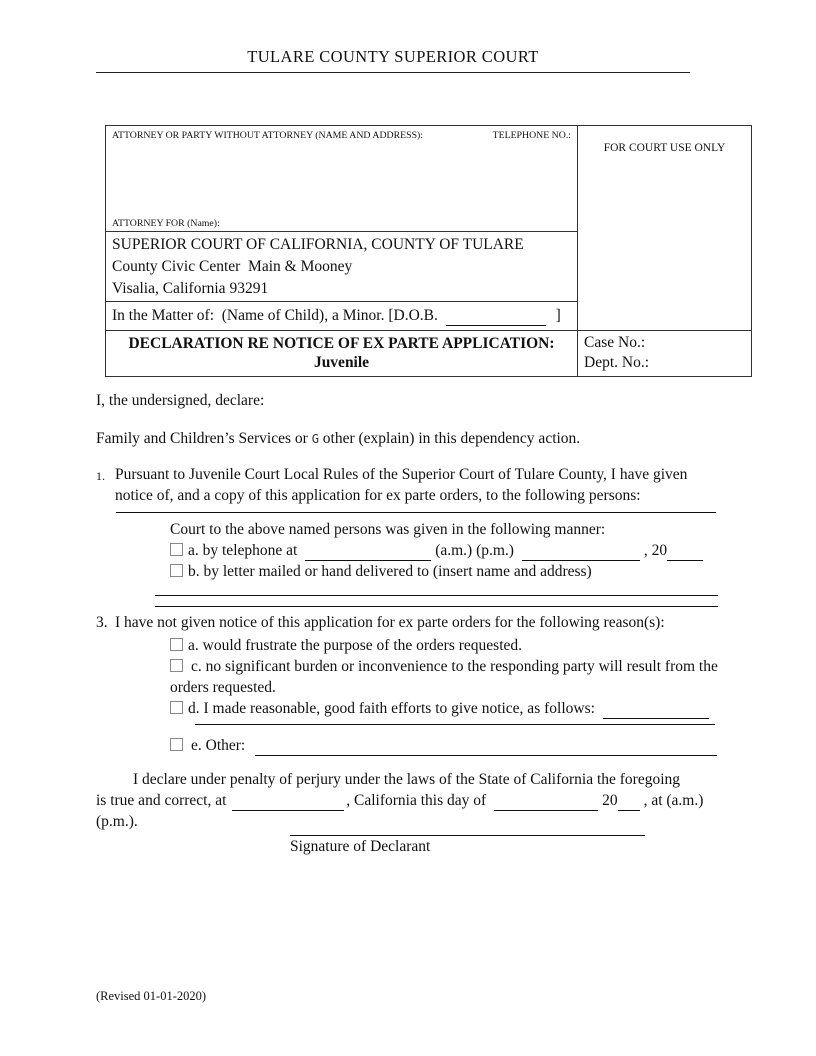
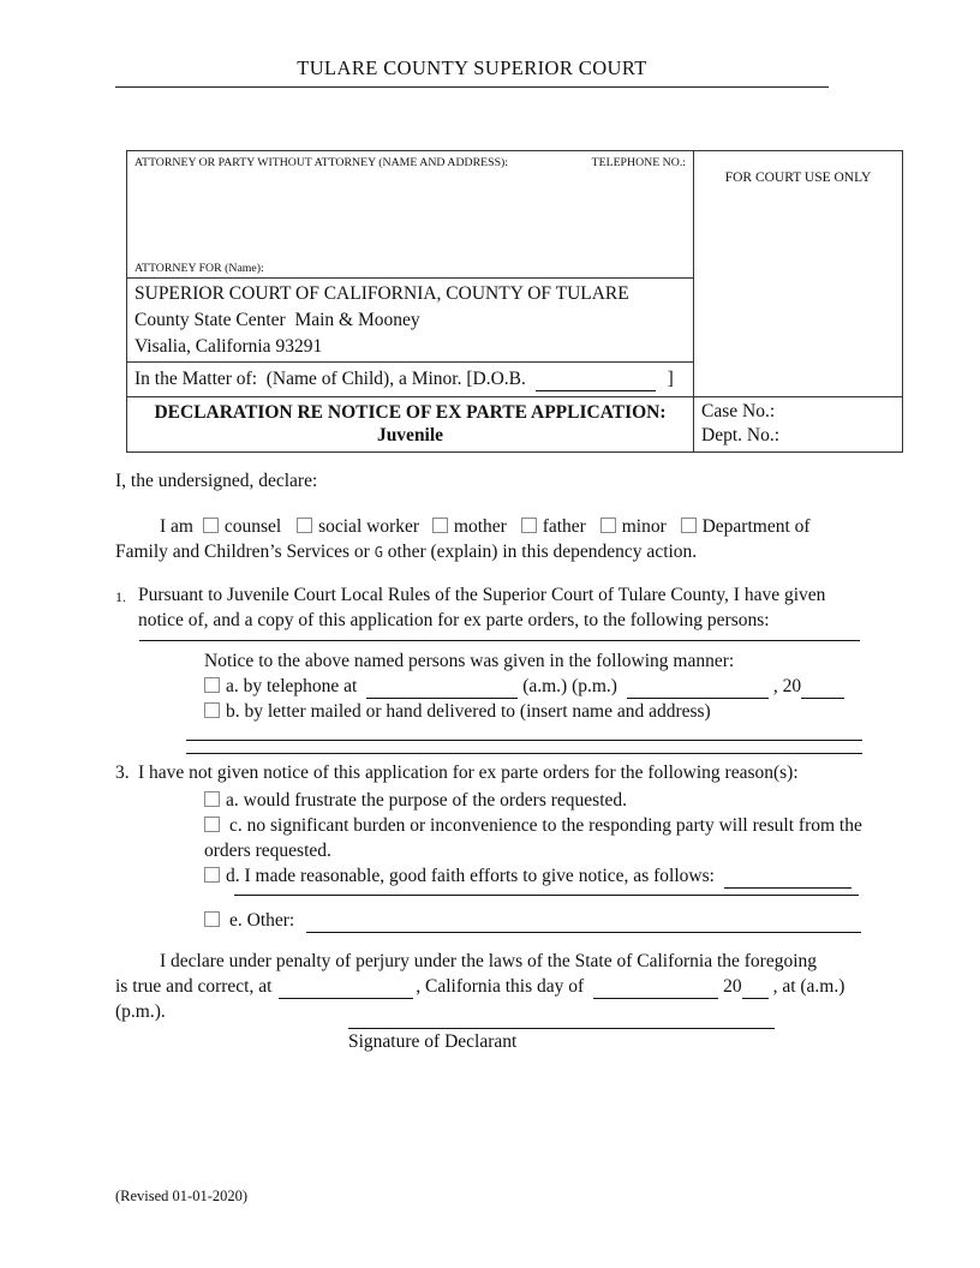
  TULARE COUNTY SUPERIOR COURT
  ATTORNEY OR PARTY WITHOUT ATTORNEY (NAME AND ADDRESS):
  TELEPHONE NO.:
  ATTORNEY FOR (Name):
  FOR COURT USE ONLY
  SUPERIOR COURT OF CALIFORNIA, COUNTY OF TULARE
- County Civic Center Main & Mooney
+ County State Center Main & Mooney
  Visalia, California 93291
  In the Matter of: (Name of Child), a Minor. [D.O.B. ]
  DECLARATION RE NOTICE OF EX PARTE APPLICATION:
  Juvenile
  Case No.:
  Dept. No.:
  I, the undersigned, declare:
+ I am counsel social worker mother father minor Department of
  Family and Children’s Services or G other (explain) in this dependency action.
  1.
  Pursuant to Juvenile Court Local Rules of the Superior Court of Tulare County, I have given notice of, and a copy of this application for ex parte orders, to the following persons:
- Court to the above named persons was given in the following manner:
+ Notice to the above named persons was given in the following manner:
  a. by telephone at (a.m.) (p.m.) , 20
  b. by letter mailed or hand delivered to (insert name and address)
  3.
  I have not given notice of this application for ex parte orders for the following reason(s):
  a. would frustrate the purpose of the orders requested.
  c. no significant burden or inconvenience to the responding party will result from the orders requested.
  d. I made reasonable, good faith efforts to give notice, as follows:
  e. Other:
  I declare under penalty of perjury under the laws of the State of California the foregoing
  is true and correct, at , California this day of 20 , at (a.m.)
  (p.m.).
  Signature of Declarant
  (Revised 01-01-2020)
